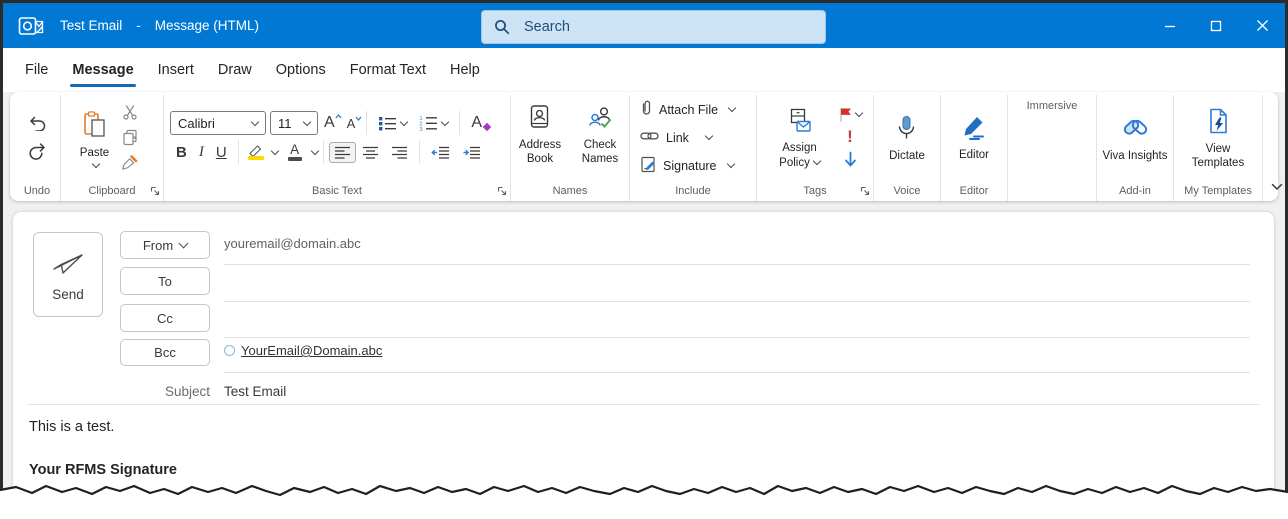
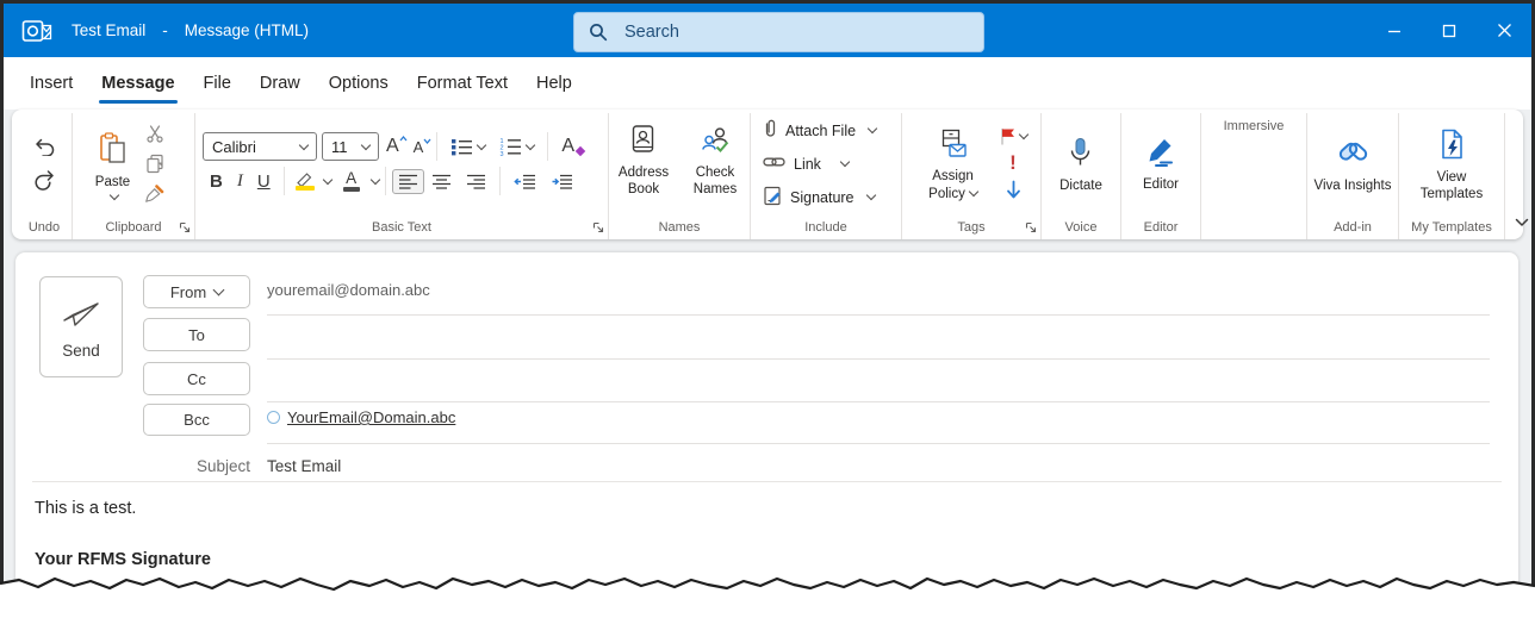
  Test Email
  -
  Message (HTML)
  Search
- File
+ Insert
  Message
- Insert
+ File
  Draw
  Options
  Format Text
  Help
  Undo
  Paste
  Clipboard
  Calibri
  11
  A
  A
  A
  B
  I
  U
  A
  Basic Text
  Address Book
  Check Names
  Names
  Attach File
  Link
  Signature
  Include
  Assign Policy
  !
  Tags
  Dictate
  Voice
  Editor
  Editor
  Immersive
  Viva Insights
  Add-in
  View Templates
  My Templates
  Send
  From
  youremail@domain.abc
  To
  Cc
  Bcc
  YourEmail@Domain.abc
  Subject
  Test Email
  This is a test.
  Your RFMS Signature
